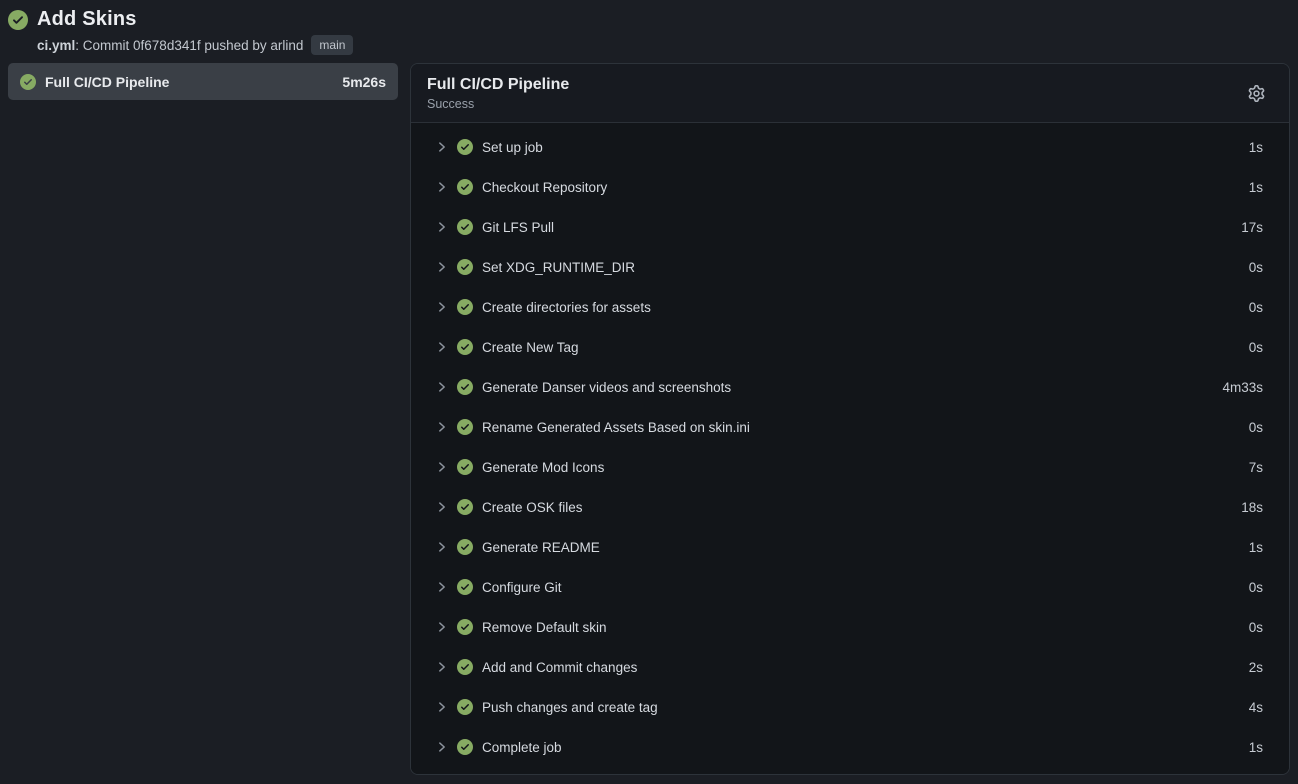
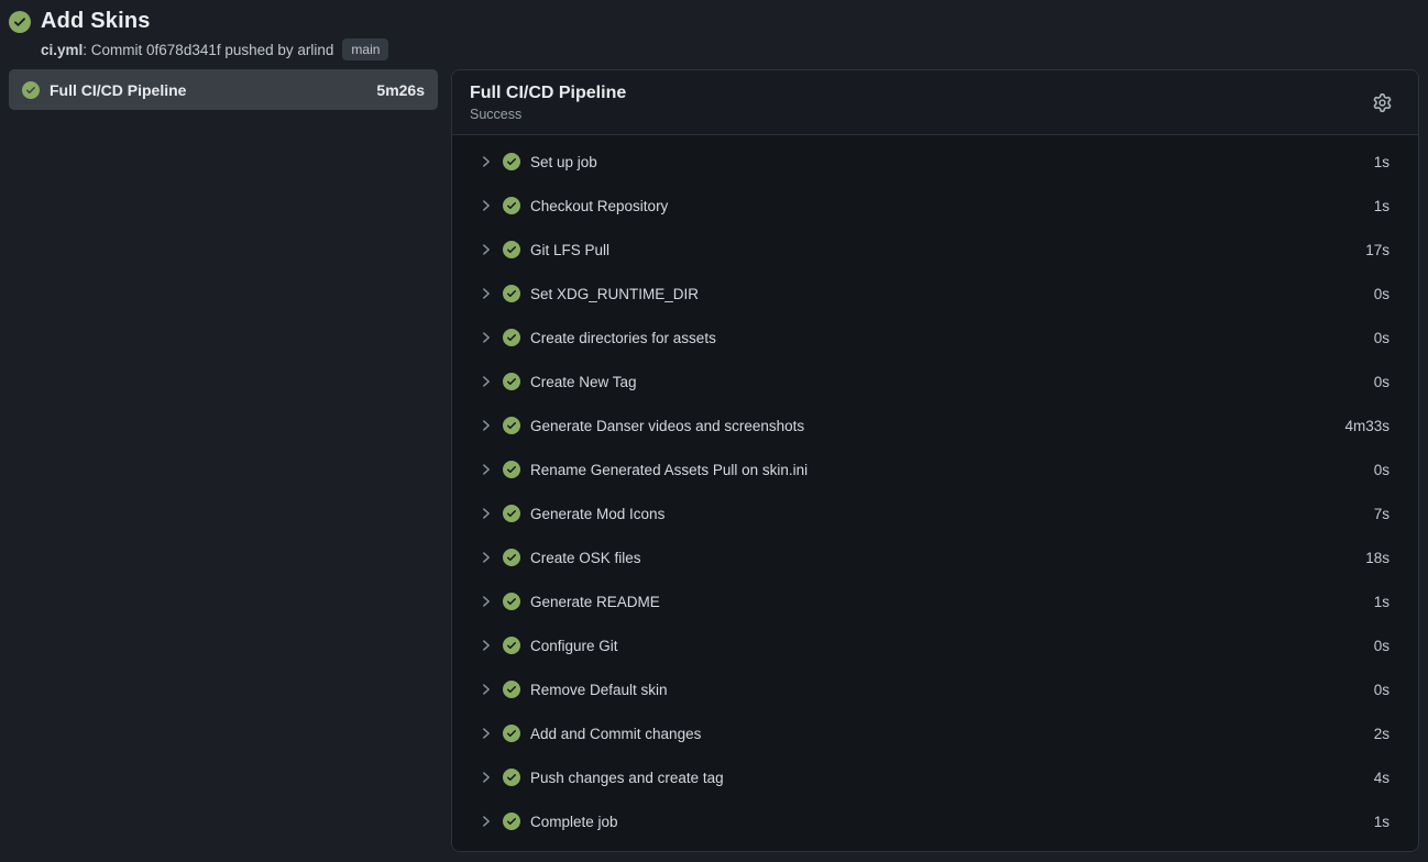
  Add Skins
  ci.yml
  : Commit 0f678d341f pushed by arlind
  main
  Full CI/CD Pipeline
  5m26s
  Full CI/CD Pipeline
  Success
  Set up job
  1s
  Checkout Repository
  1s
  Git LFS Pull
  17s
  Set XDG_RUNTIME_DIR
  0s
  Create directories for assets
  0s
  Create New Tag
  0s
  Generate Danser videos and screenshots
  4m33s
- Rename Generated Assets Based on skin.ini
+ Rename Generated Assets Pull on skin.ini
  0s
  Generate Mod Icons
  7s
  Create OSK files
  18s
  Generate README
  1s
  Configure Git
  0s
  Remove Default skin
  0s
  Add and Commit changes
  2s
  Push changes and create tag
  4s
  Complete job
  1s
